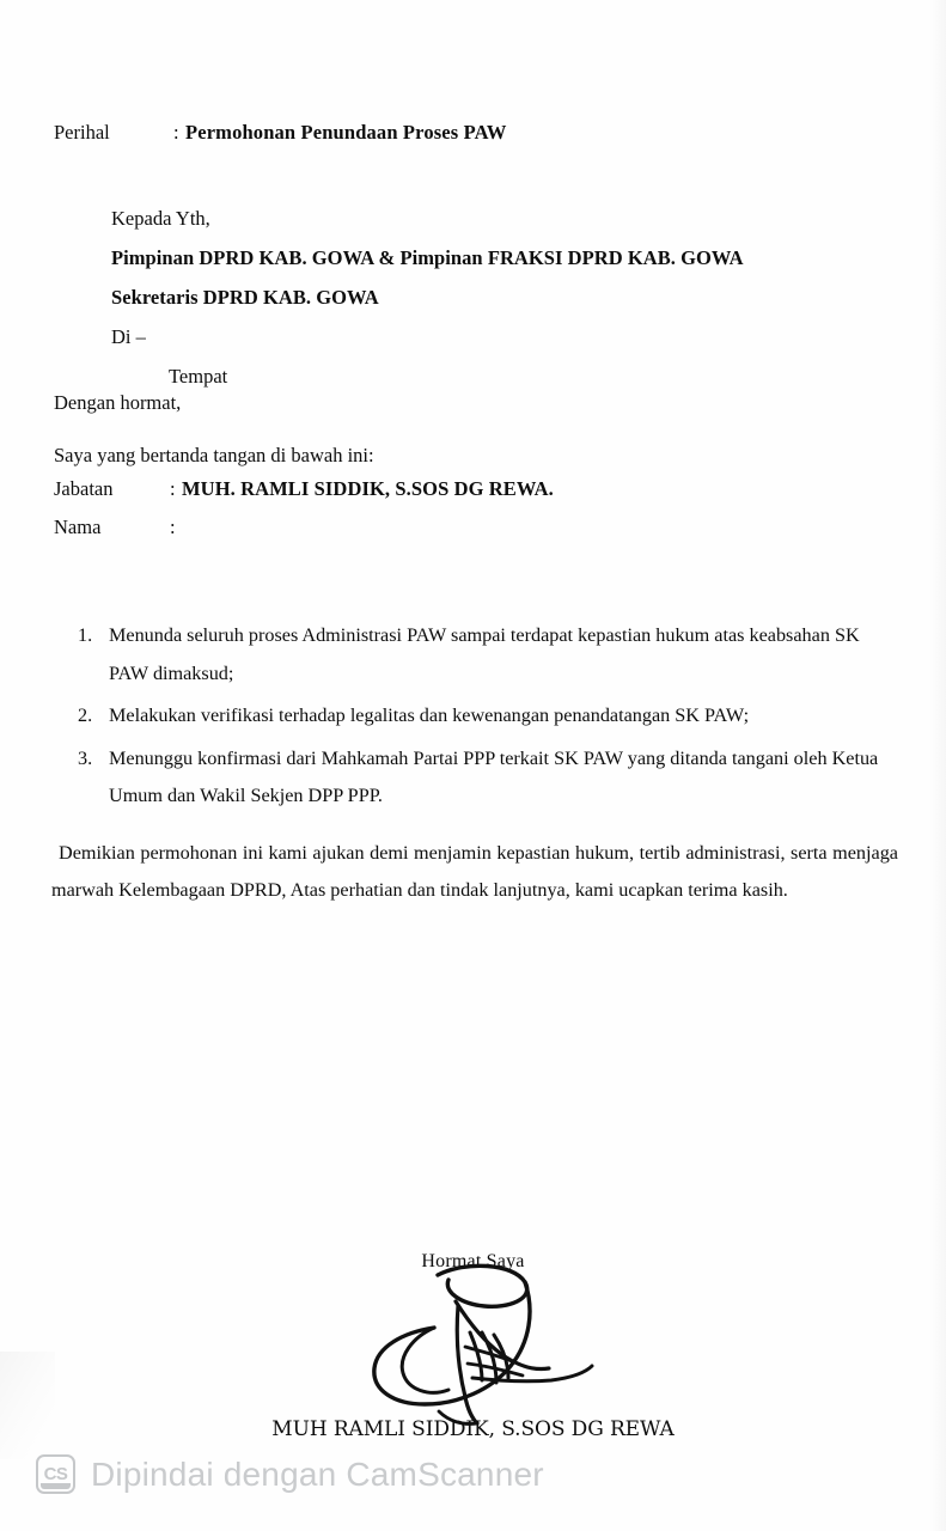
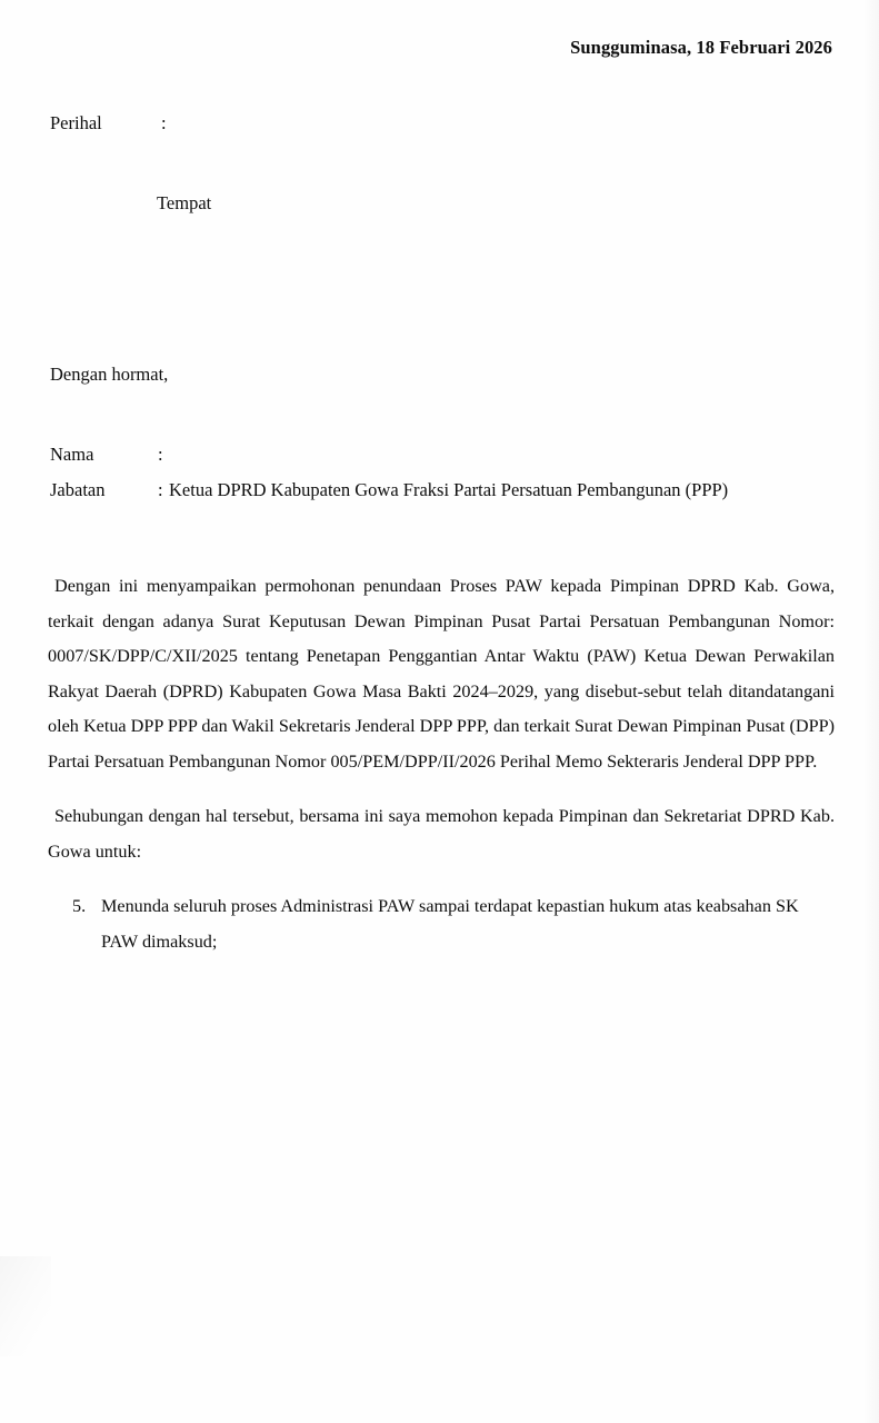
+ Sungguminasa, 18 Februari 2026
  Perihal
  :
- Permohonan Penundaan Proses PAW
- Kepada Yth,
- Pimpinan DPRD KAB. GOWA & Pimpinan FRAKSI DPRD KAB. GOWA
- Sekretaris DPRD KAB. GOWA
- Di –
  Tempat
  Dengan hormat,
- Saya yang bertanda tangan di bawah ini:
- Jabatan
+ Nama
  :
- MUH. RAMLI SIDDIK, S.SOS DG REWA.
- Nama
+ Jabatan
  :
+ Ketua DPRD Kabupaten Gowa Fraksi Partai Persatuan Pembangunan (PPP)
+ Dengan ini menyampaikan permohonan penundaan Proses PAW kepada Pimpinan DPRD Kab. Gowa, terkait dengan adanya Surat Keputusan Dewan Pimpinan Pusat Partai Persatuan Pembangunan Nomor: 0007/SK/DPP/C/XII/2025 tentang Penetapan Penggantian Antar Waktu (PAW) Ketua Dewan Perwakilan Rakyat Daerah (DPRD) Kabupaten Gowa Masa Bakti 2024–2029, yang disebut-sebut telah ditandatangani oleh Ketua DPP PPP dan Wakil Sekretaris Jenderal DPP PPP, dan terkait Surat Dewan Pimpinan Pusat (DPP) Partai Persatuan Pembangunan Nomor 005/PEM/DPP/II/2026 Perihal Memo Sekteraris Jenderal DPP PPP.
+ Sehubungan dengan hal tersebut, bersama ini saya memohon kepada Pimpinan dan Sekretariat DPRD Kab. Gowa untuk:
- 1.
+ 5.
  Menunda seluruh proses Administrasi PAW sampai terdapat kepastian hukum atas keabsahan SK PAW dimaksud;
- 2.
- Melakukan verifikasi terhadap legalitas dan kewenangan penandatangan SK PAW;
- 3.
- Menunggu konfirmasi dari Mahkamah Partai PPP terkait SK PAW yang ditanda tangani oleh Ketua Umum dan Wakil Sekjen DPP PPP.
- Demikian permohonan ini kami ajukan demi menjamin kepastian hukum, tertib administrasi, serta menjaga marwah Kelembagaan DPRD, Atas perhatian dan tindak lanjutnya, kami ucapkan terima kasih.
- Hormat Saya
- MUH RAMLI SIDDIK, S.SOS DG REWA
- CS
- Dipindai dengan CamScanner
